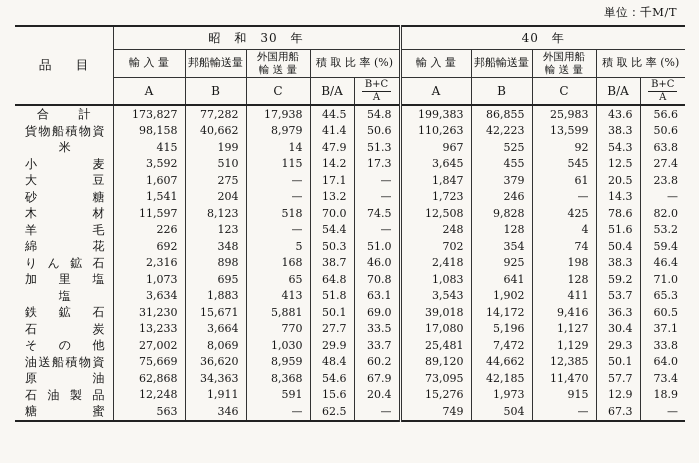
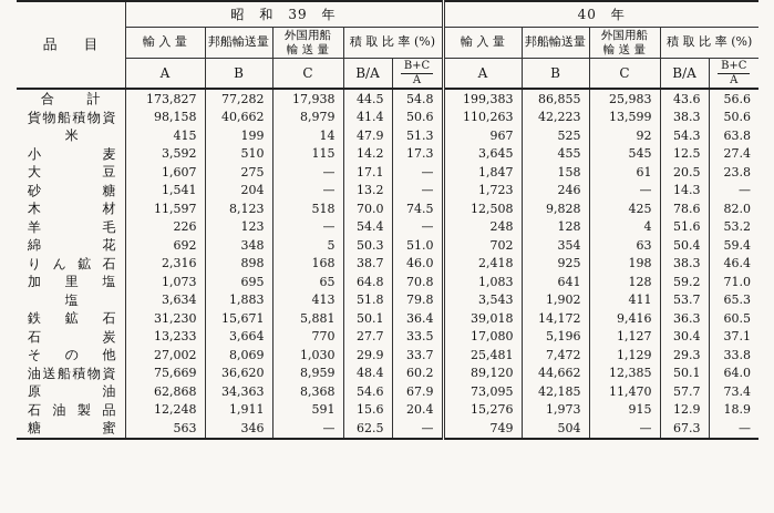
- 単位：千M/T
- 品 目	昭 和 30 年	40 年
+ 品 目	昭 和 39 年	40 年
  輸 入 量	邦船輸送量	外国用船 輸 送 量	積 取 比 率 (%)	輸 入 量	邦船輸送量	外国用船 輸 送 量	積 取 比 率 (%)
  A	B	C	B/A	B+C A	A	B	C	B/A	B+C A
  合 計	173,827	77,282	17,938	44.5	54.8	199,383	86,855	25,983	43.6	56.6
  貨物船積物資	98,158	40,662	8,979	41.4	50.6	110,263	42,223	13,599	38.3	50.6
  米	415	199	14	47.9	51.3	967	525	92	54.3	63.8
  小 麦	3,592	510	115	14.2	17.3	3,645	455	545	12.5	27.4
- 大 豆	1,607	275	—	17.1	—	1,847	379	61	20.5	23.8
+ 大 豆	1,607	275	—	17.1	—	1,847	158	61	20.5	23.8
  砂 糖	1,541	204	—	13.2	—	1,723	246	—	14.3	—
  木 材	11,597	8,123	518	70.0	74.5	12,508	9,828	425	78.6	82.0
  羊 毛	226	123	—	54.4	—	248	128	4	51.6	53.2
- 綿 花	692	348	5	50.3	51.0	702	354	74	50.4	59.4
+ 綿 花	692	348	5	50.3	51.0	702	354	63	50.4	59.4
  り ん 鉱 石	2,316	898	168	38.7	46.0	2,418	925	198	38.3	46.4
  加 里 塩	1,073	695	65	64.8	70.8	1,083	641	128	59.2	71.0
- 塩	3,634	1,883	413	51.8	63.1	3,543	1,902	411	53.7	65.3
+ 塩	3,634	1,883	413	51.8	79.8	3,543	1,902	411	53.7	65.3
- 鉄 鉱 石	31,230	15,671	5,881	50.1	69.0	39,018	14,172	9,416	36.3	60.5
+ 鉄 鉱 石	31,230	15,671	5,881	50.1	36.4	39,018	14,172	9,416	36.3	60.5
  石 炭	13,233	3,664	770	27.7	33.5	17,080	5,196	1,127	30.4	37.1
  そ の 他	27,002	8,069	1,030	29.9	33.7	25,481	7,472	1,129	29.3	33.8
  油送船積物資	75,669	36,620	8,959	48.4	60.2	89,120	44,662	12,385	50.1	64.0
  原 油	62,868	34,363	8,368	54.6	67.9	73,095	42,185	11,470	57.7	73.4
  石 油 製 品	12,248	1,911	591	15.6	20.4	15,276	1,973	915	12.9	18.9
  糖 蜜	563	346	—	62.5	—	749	504	—	67.3	—
